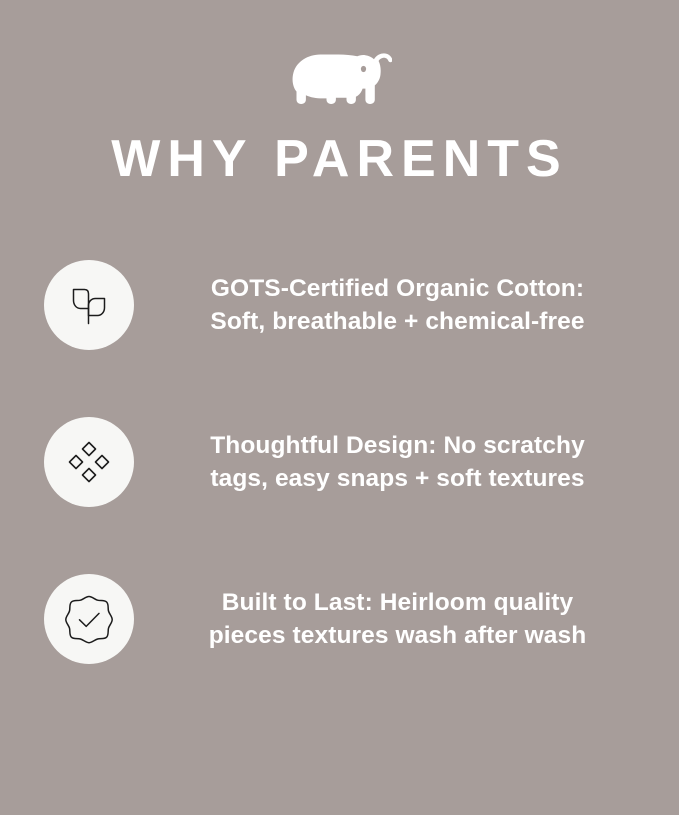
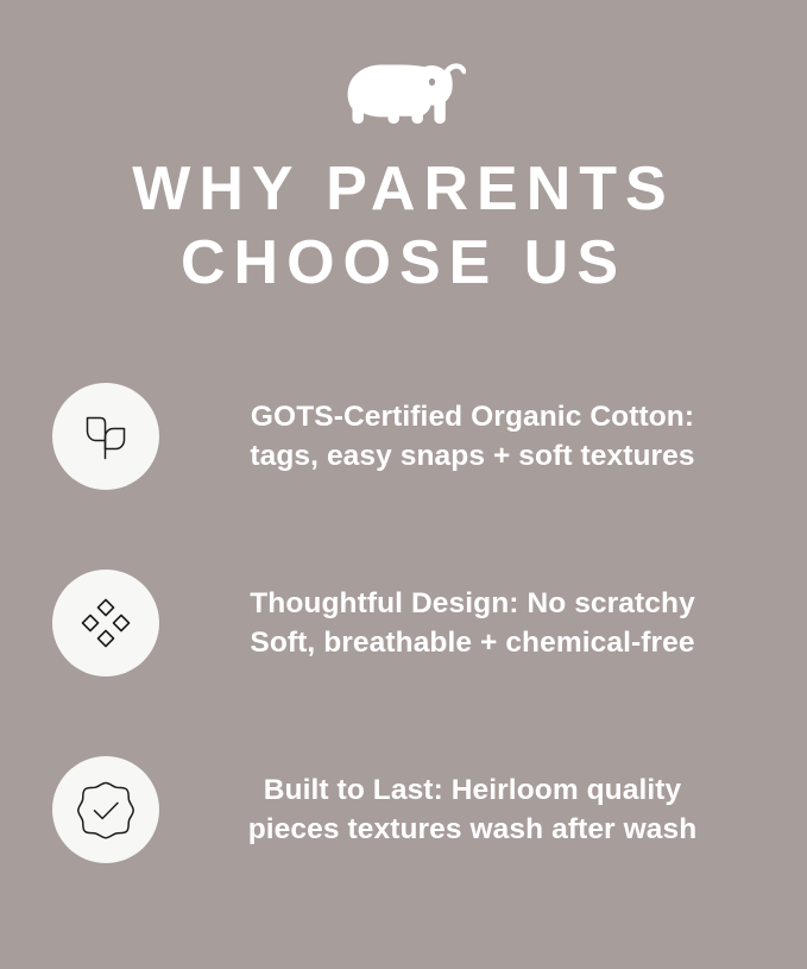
  WHY PARENTS
+ CHOOSE US
  GOTS-Certified Organic Cotton:
- Soft, breathable + chemical-free
+ tags, easy snaps + soft textures
  Thoughtful Design: No scratchy
- tags, easy snaps + soft textures
+ Soft, breathable + chemical-free
  Built to Last: Heirloom quality
  pieces textures wash after wash
